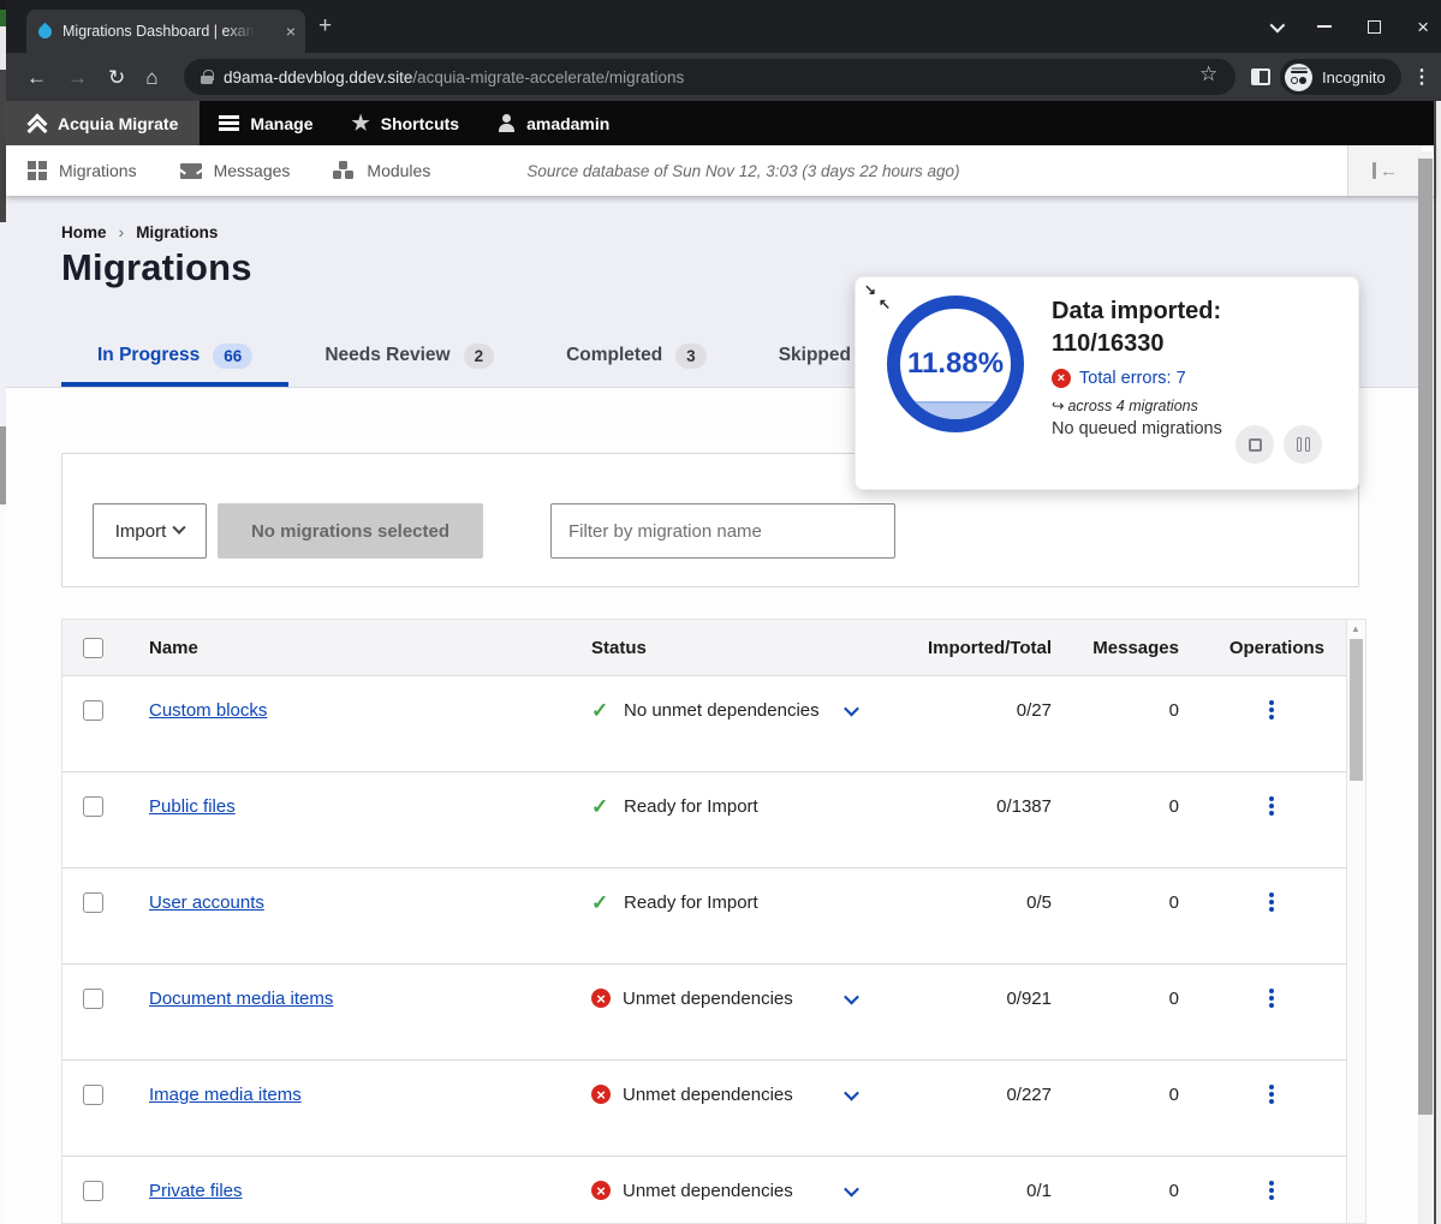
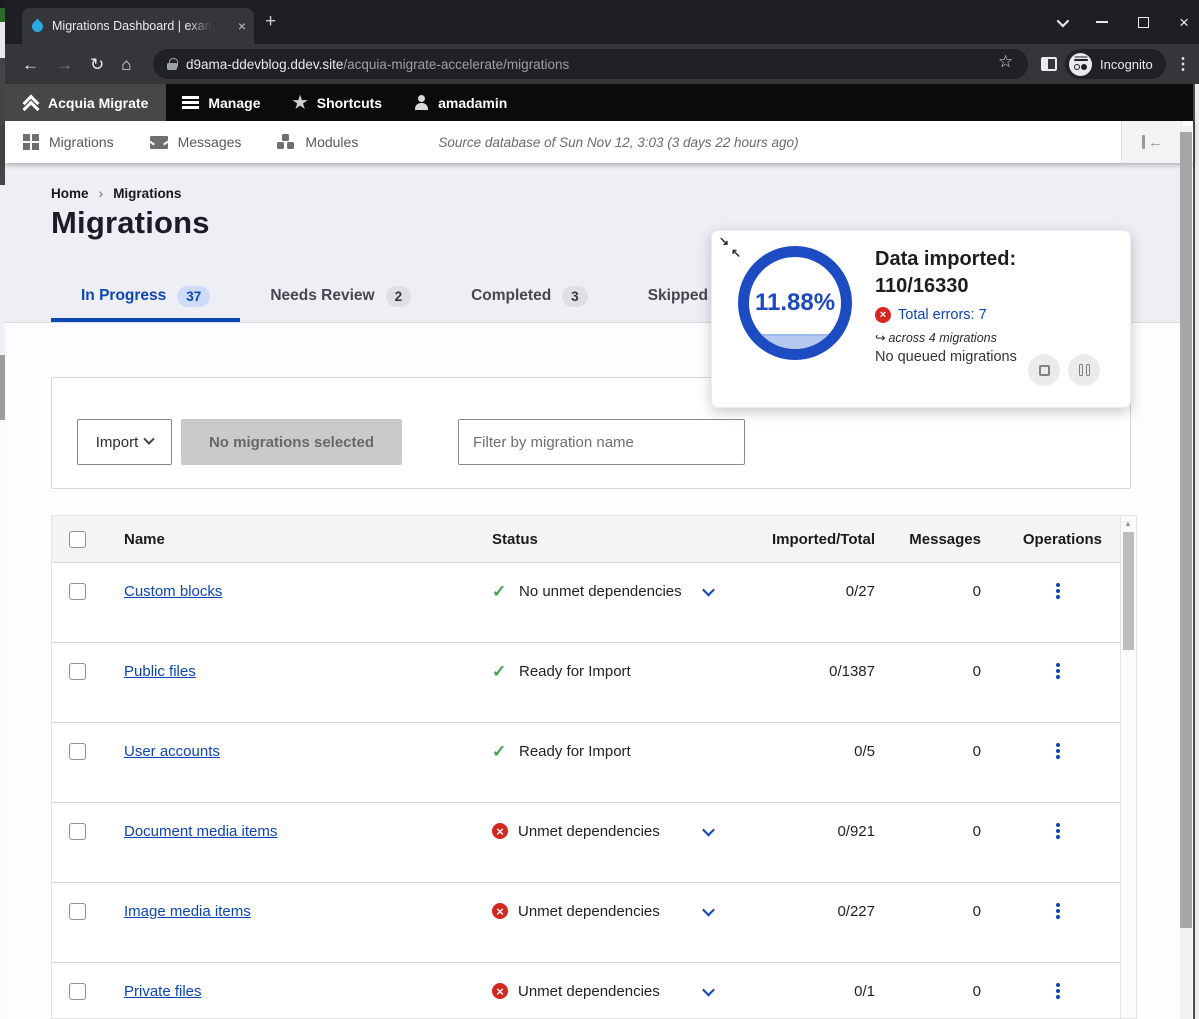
  Migrations Dashboard | exam
  ×
  +
  ×
  ←
  →
  ↻
  ⌂
  d9ama-ddevblog.ddev.site
  /acquia-migrate-accelerate/migrations
  ☆
  Incognito
  ⋮
  Acquia Migrate
  Manage
  ★
  Shortcuts
  amadamin
  Migrations
  Messages
  Modules
  Source database of Sun Nov 12, 3:03 (3 days 22 hours ago)
  ←
  Home
  ›
  Migrations
  Migrations
  In Progress
- 66
+ 37
  Needs Review
  2
  Completed
  3
  Skipped
  Import
  No migrations selected
  Filter by migration name
  ↘
  ↖
  11.88%
  Data imported:
  110/16330
  ×
  Total errors: 7
  ↪ across 4 migrations
  No queued migrations
  Name
  Status
  Imported/Total
  Messages
  Operations
  Custom blocks
  No unmet dependencies
  0/27
  0
  Public files
  Ready for Import
  0/1387
  0
  User accounts
  Ready for Import
  0/5
  0
  Document media items
  Unmet dependencies
  0/921
  0
  Image media items
  Unmet dependencies
  0/227
  0
  Private files
  Unmet dependencies
  0/1
  0
  ▲
